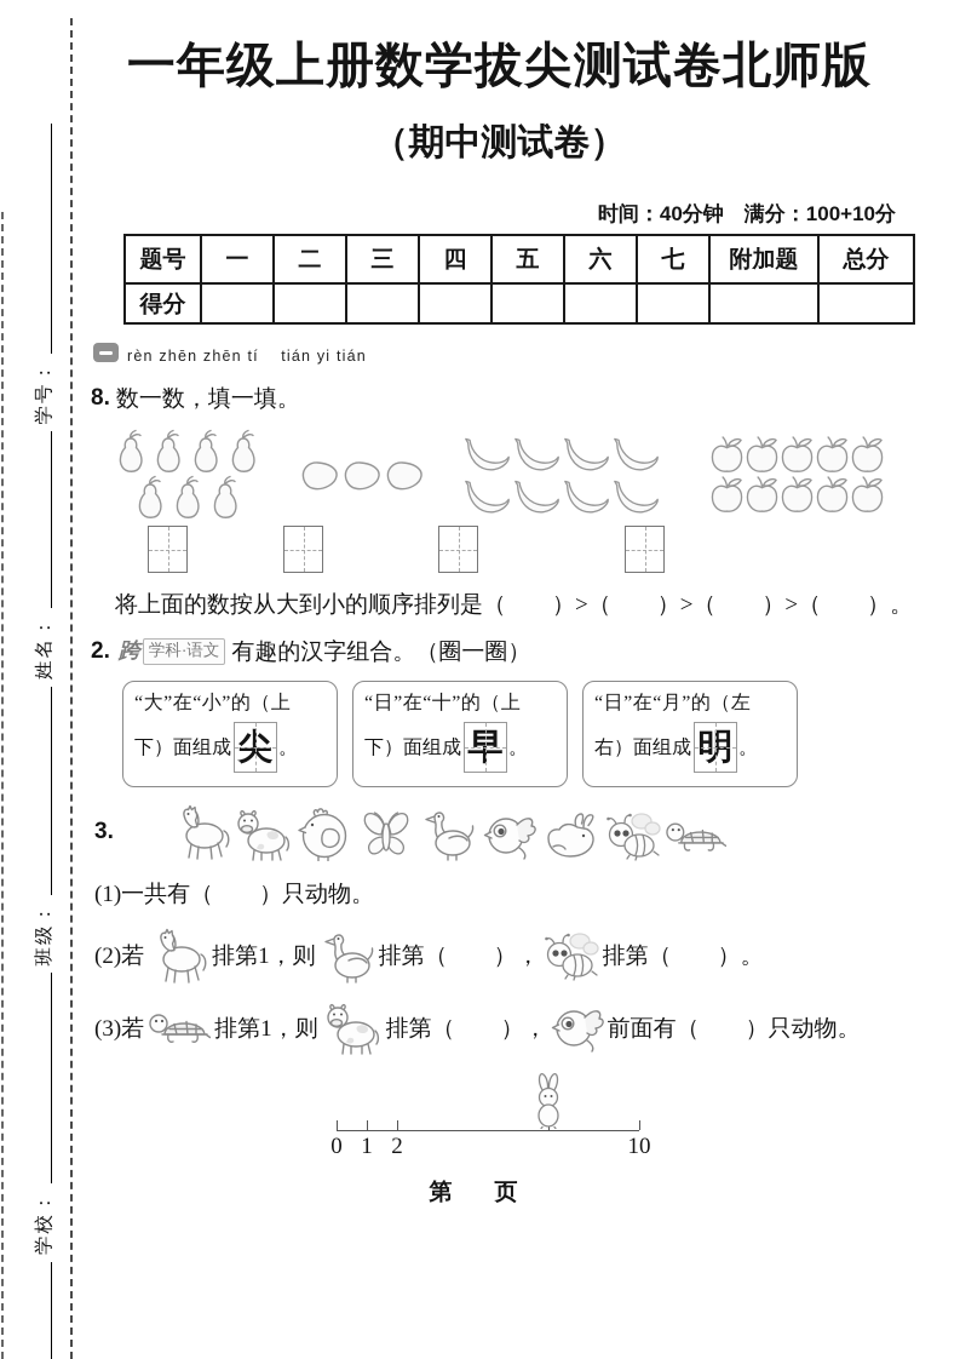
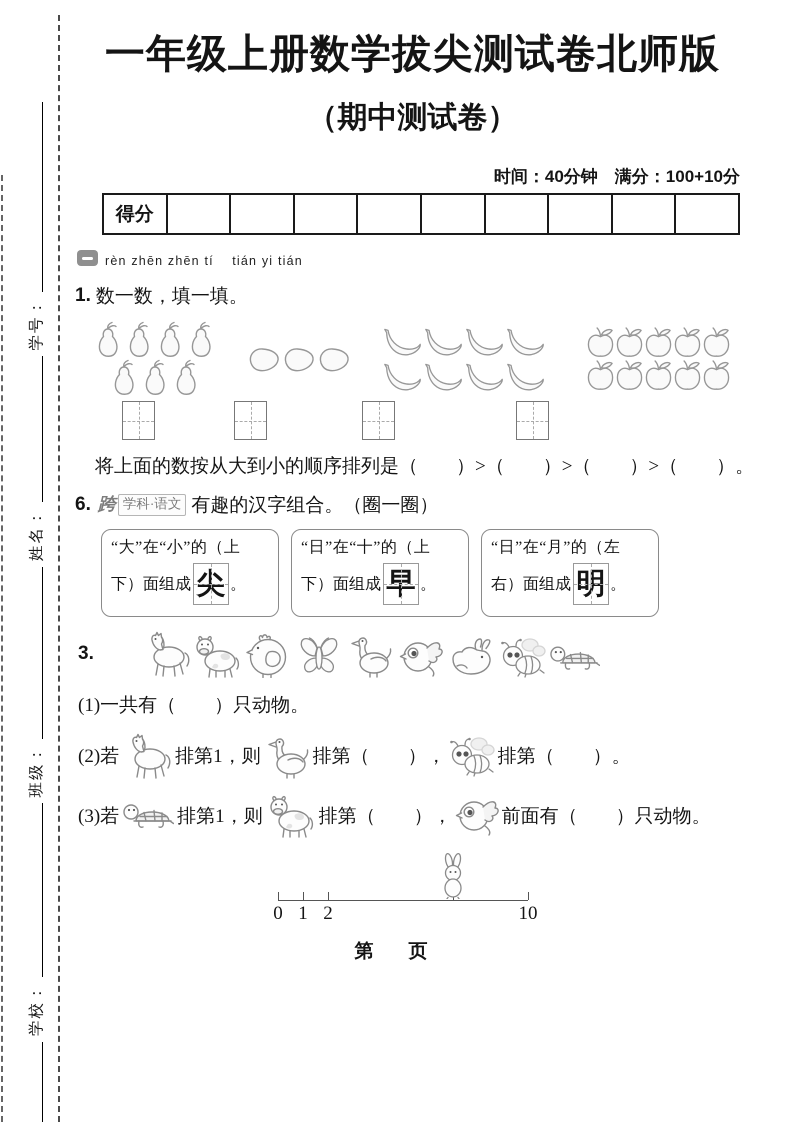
  一年级上册数学拔尖测试卷北师版
  （期中测试卷）
  时间：40分钟 满分：100+10分
- 题号	一	二	三	四	五	六	七	附加题	总分
  得分
  rèn zhēn zhēn tí tián yi tián
- 8.
+ 1.
  数一数，填一填。
  将上面的数按从大到小的顺序排列是（ ）>（ ）>（ ）>（ ）。
- 2.
+ 6.
  跨
  学科·语文
  有趣的汉字组合。（圈一圈）
  “大”在“小”的（上
  下）面组成
  尖
  。
  “日”在“十”的（上
  下）面组成
  早
  。
  “日”在“月”的（左
  右）面组成
  明
  。
  3.
  (1)一共有（ ）只动物。
  (2)若
  排第1，则
  排第（ ），
  排第（ ）。
  (3)若
  排第1，则
  排第（ ），
  前面有（ ）只动物。
  0
  1
  2
  10
  第 页
